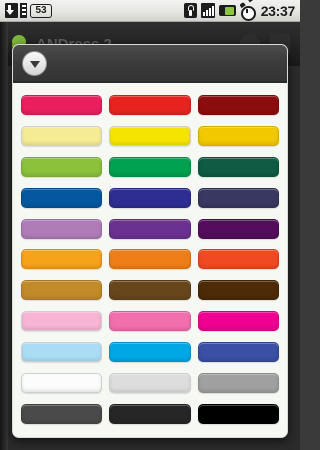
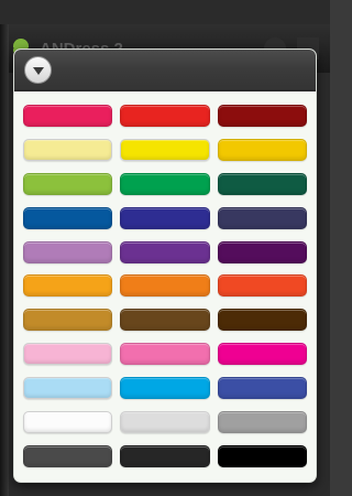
- 53
- 23:37
